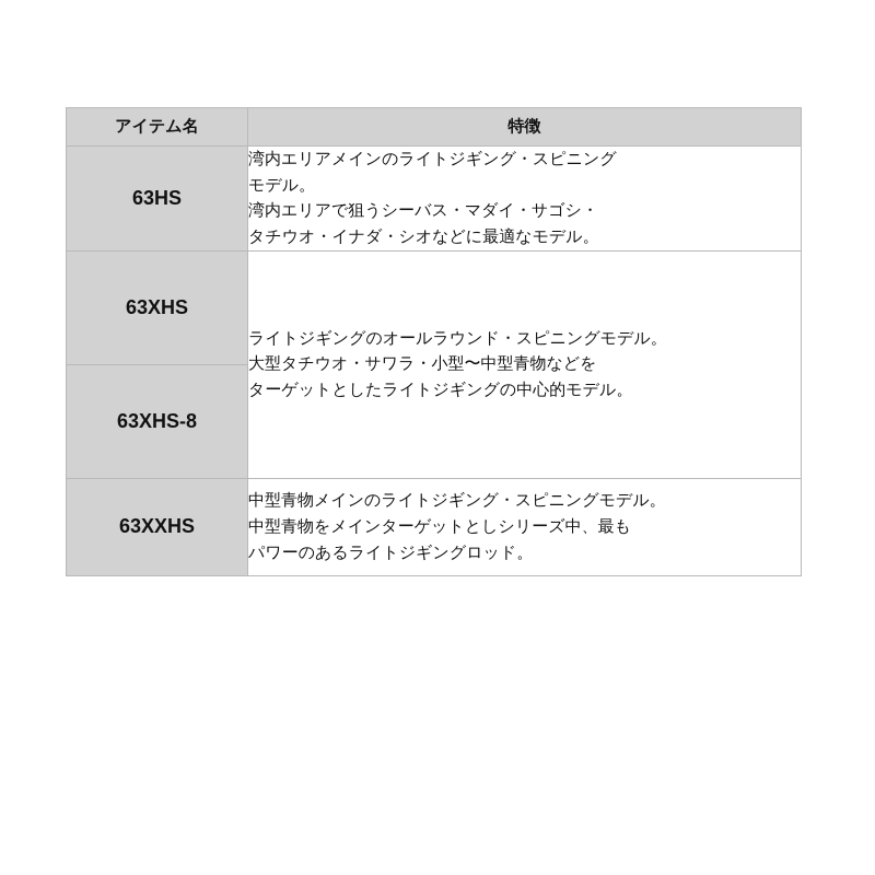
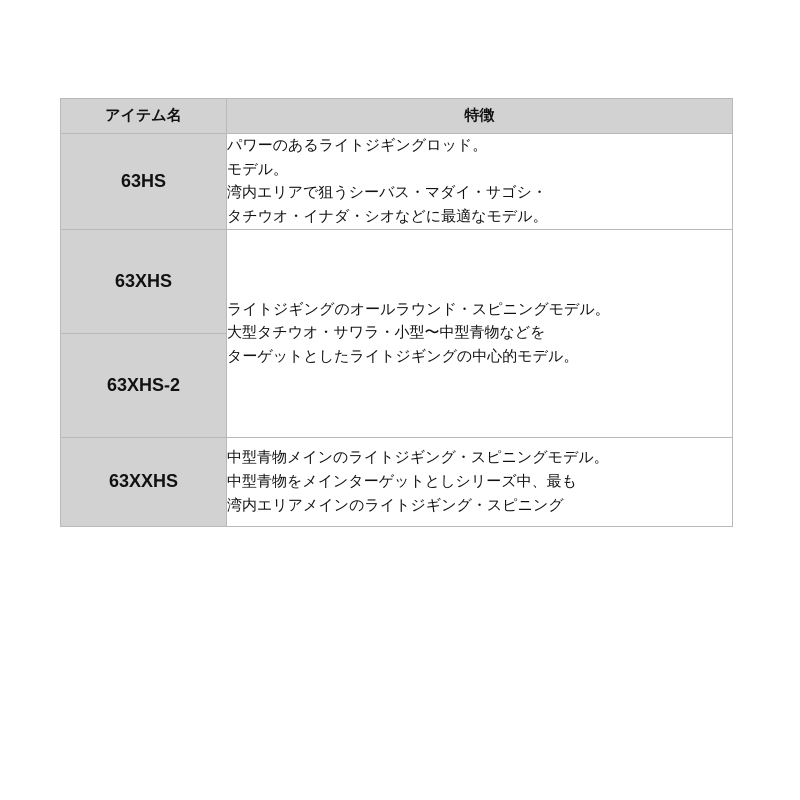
  アイテム名	特徴
- 63HS	湾内エリアメインのライトジギング・スピニング モデル。 湾内エリアで狙うシーバス・マダイ・サゴシ・ タチウオ・イナダ・シオなどに最適なモデル。
+ 63HS	パワーのあるライトジギングロッド。 モデル。 湾内エリアで狙うシーバス・マダイ・サゴシ・ タチウオ・イナダ・シオなどに最適なモデル。
  63XHS	ライトジギングのオールラウンド・スピニングモデル。 大型タチウオ・サワラ・小型〜中型青物などを ターゲットとしたライトジギングの中心的モデル。
- 63XHS-8
+ 63XHS-2
- 63XXHS	中型青物メインのライトジギング・スピニングモデル。 中型青物をメインターゲットとしシリーズ中、最も パワーのあるライトジギングロッド。
+ 63XXHS	中型青物メインのライトジギング・スピニングモデル。 中型青物をメインターゲットとしシリーズ中、最も 湾内エリアメインのライトジギング・スピニング
